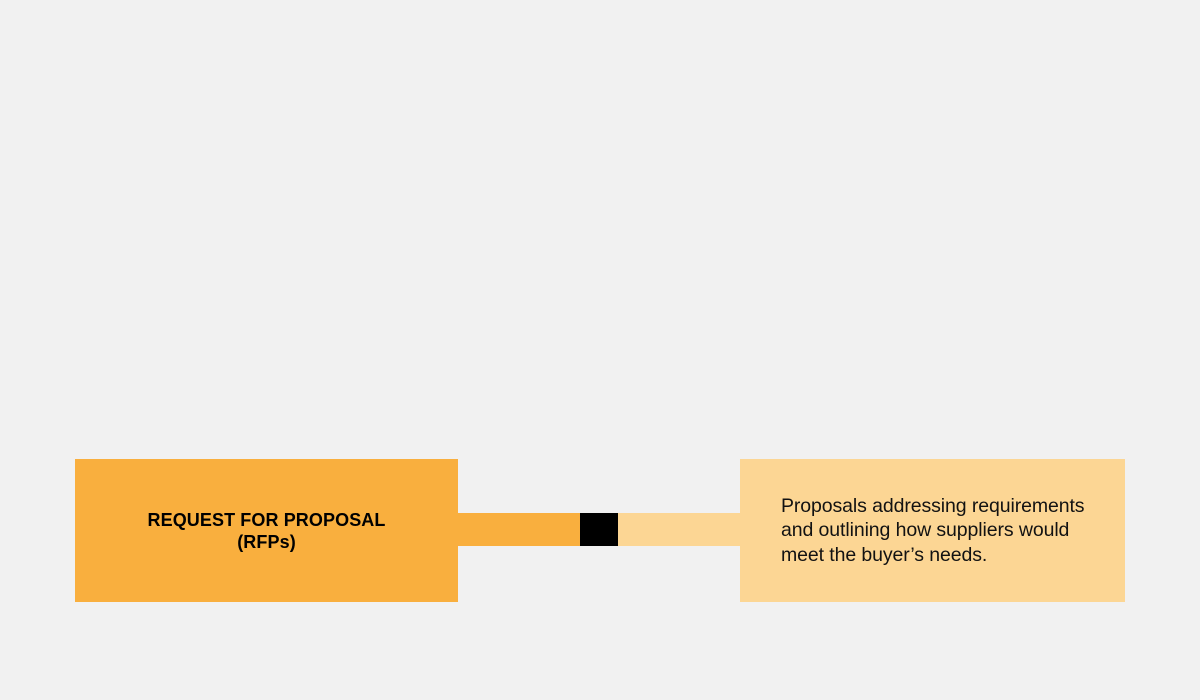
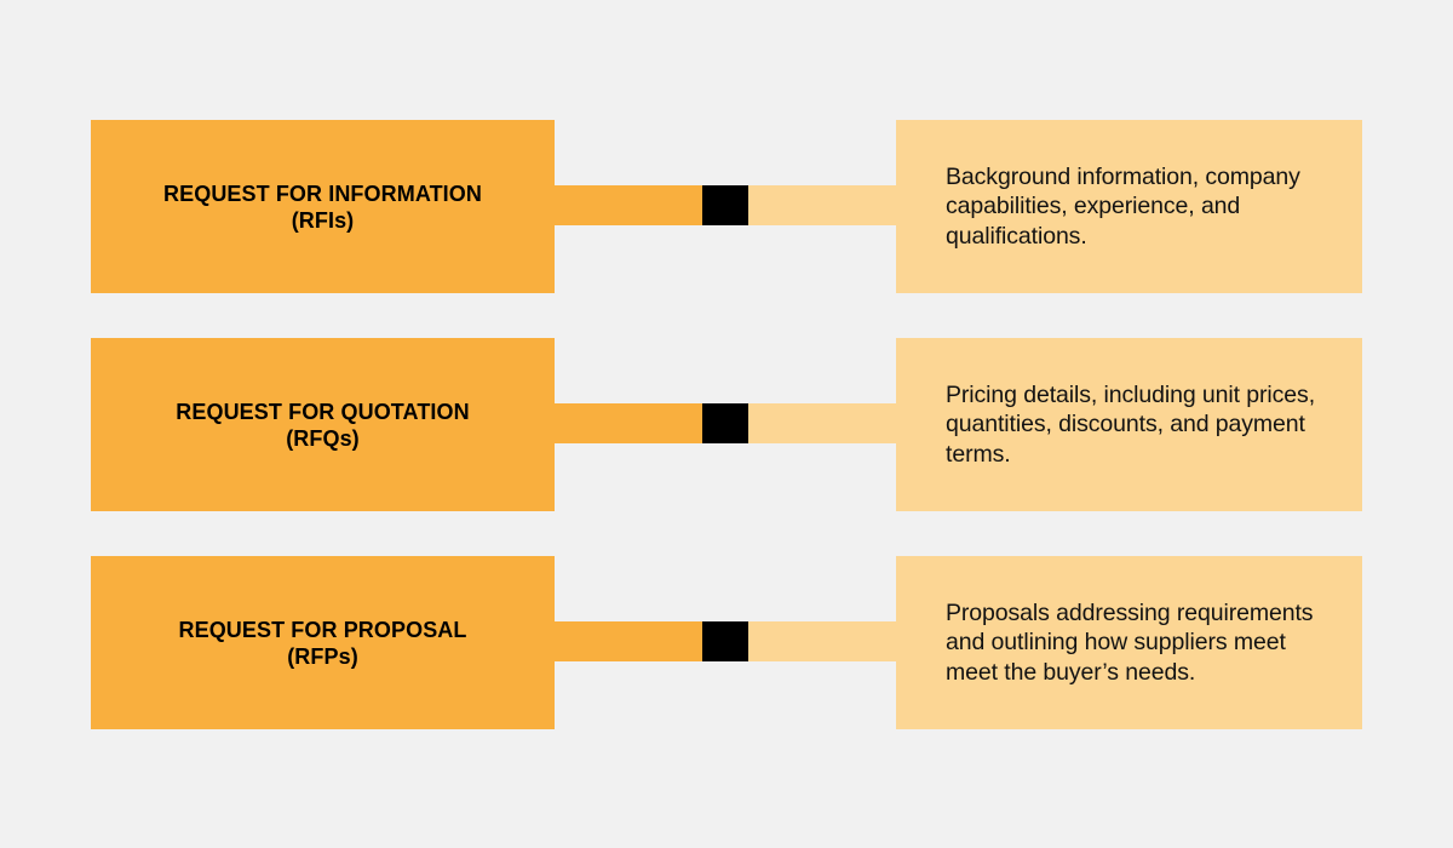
+ REQUEST FOR INFORMATION
+ (RFIs)
+ Background information, company capabilities, experience, and qualifications.
+ REQUEST FOR QUOTATION
+ (RFQs)
+ Pricing details, including unit prices, quantities, discounts, and payment terms.
  REQUEST FOR PROPOSAL
  (RFPs)
- Proposals addressing requirements and outlining how suppliers would meet the buyer’s needs.
+ Proposals addressing requirements and outlining how suppliers meet meet the buyer’s needs.
